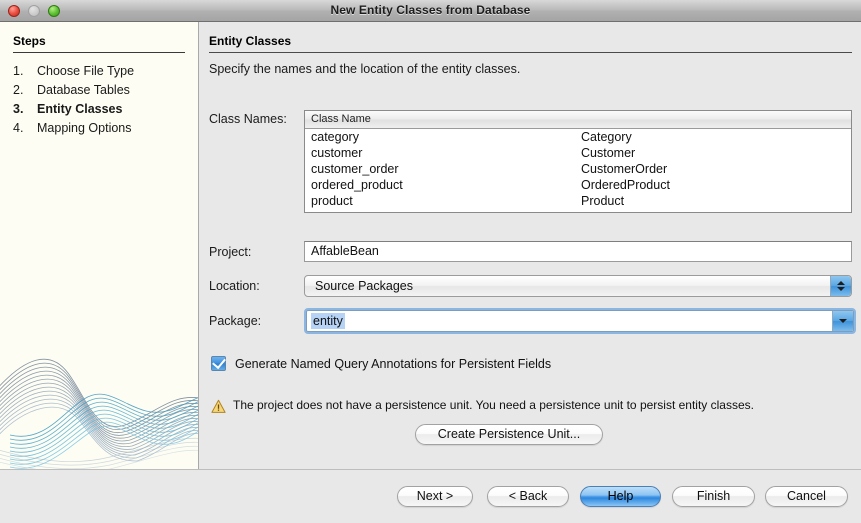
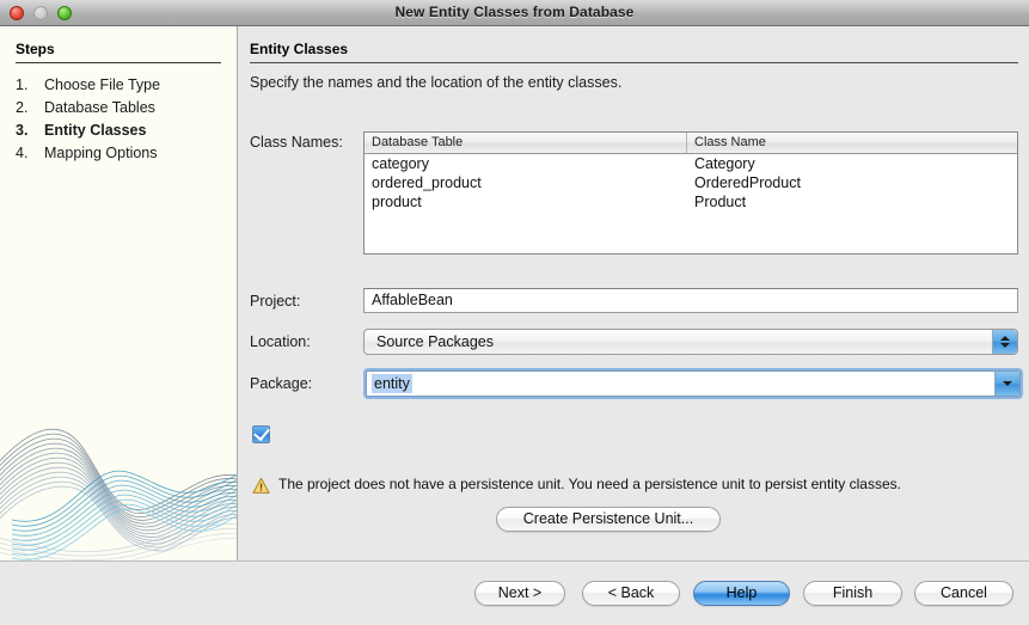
  New Entity Classes from Database
  Steps
  1.
  Choose File Type
  2.
  Database Tables
  3.
  Entity Classes
  4.
  Mapping Options
  Entity Classes
  Specify the names and the location of the entity classes.
  Class Names:
+ Database Table
  Class Name
  category
  Category
- customer
- Customer
- customer_order
- CustomerOrder
  ordered_product
  OrderedProduct
  product
  Product
  Project:
  AffableBean
  Location:
  Source Packages
  Package:
  entity
- Generate Named Query Annotations for Persistent Fields
  The project does not have a persistence unit. You need a persistence unit to persist entity classes.
  Create Persistence Unit...
  Next >
  < Back
  Help
  Finish
  Cancel
